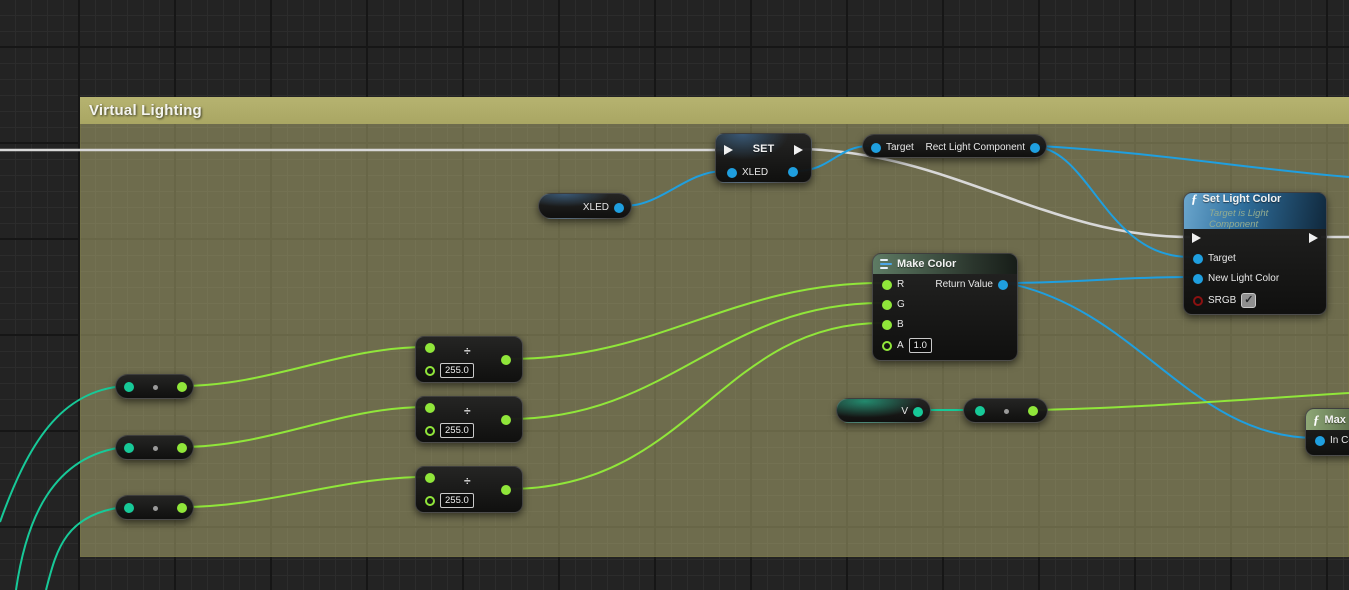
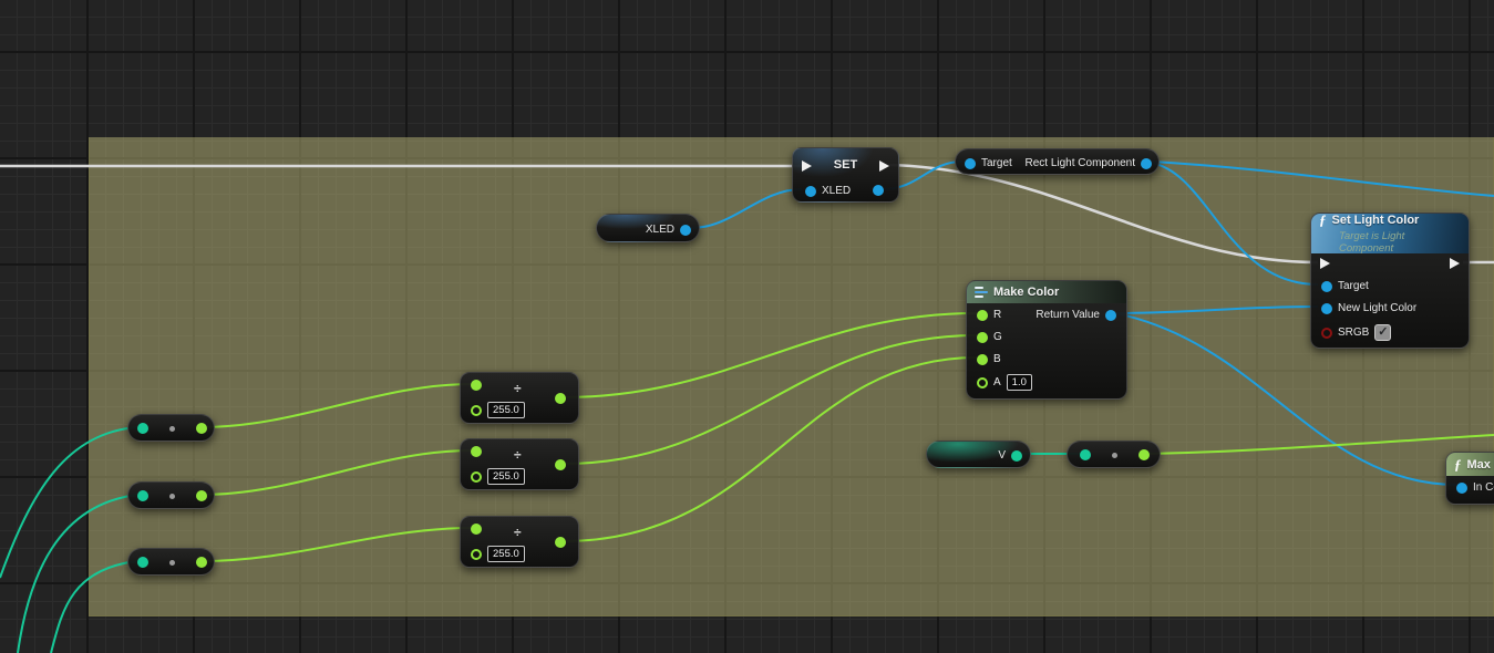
- Virtual Lighting
  SET
  XLED
  XLED
  Target
  Rect Light Component
  ƒ
  Set Light Color
  Target is Light Component
  Target
  New Light Color
  SRGB
  ✓
  Make Color
  R
  Return Value
  G
  B
  A
  1.0
  ÷
  255.0
  ÷
  255.0
  ÷
  255.0
  V
  ƒ
  Max
  In C
